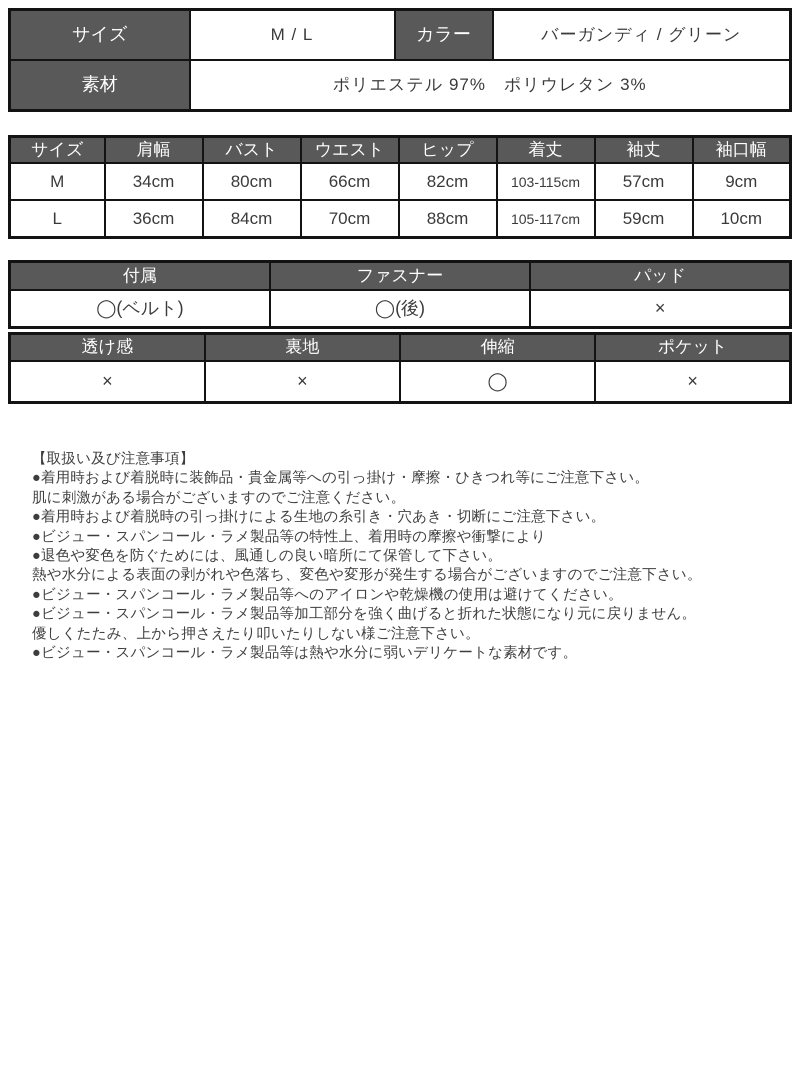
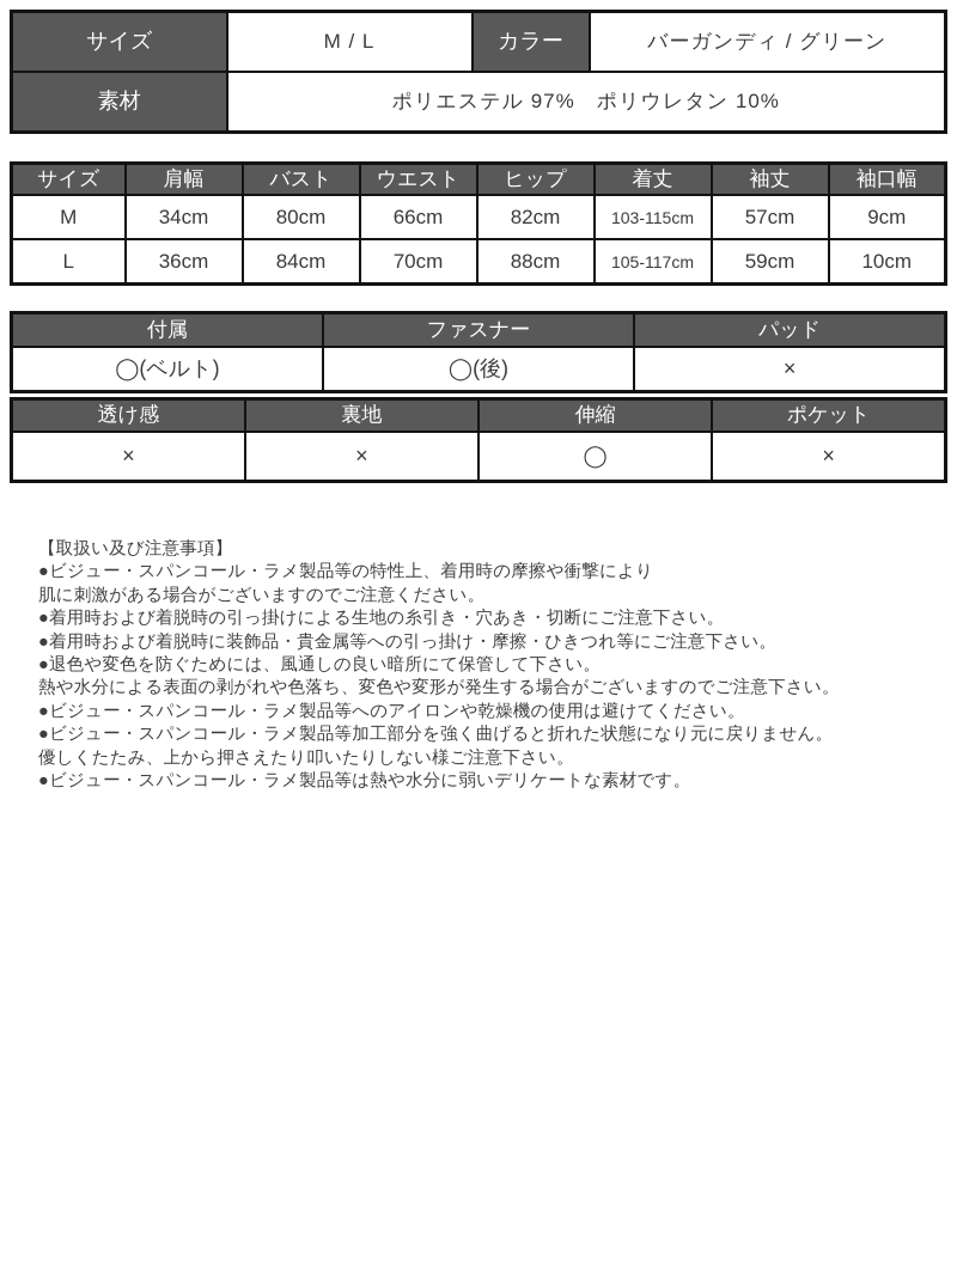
  サイズ	M / L	カラー	バーガンディ / グリーン
- 素材	ポリエステル 97% ポリウレタン 3%
+ 素材	ポリエステル 97% ポリウレタン 10%
  サイズ	肩幅	バスト	ウエスト	ヒップ	着丈	袖丈	袖口幅
  M	34cm	80cm	66cm	82cm	103-115cm	57cm	9cm
  L	36cm	84cm	70cm	88cm	105-117cm	59cm	10cm
  付属	ファスナー	パッド
  ◯(ベルト)	◯(後)	×
  透け感	裏地	伸縮	ポケット
  ×	×	◯	×
  【取扱い及び注意事項】
- ●着用時および着脱時に装飾品・貴金属等への引っ掛け・摩擦・ひきつれ等にご注意下さい。
+ ●ビジュー・スパンコール・ラメ製品等の特性上、着用時の摩擦や衝撃により
  肌に刺激がある場合がございますのでご注意ください。
  ●着用時および着脱時の引っ掛けによる生地の糸引き・穴あき・切断にご注意下さい。
- ●ビジュー・スパンコール・ラメ製品等の特性上、着用時の摩擦や衝撃により
+ ●着用時および着脱時に装飾品・貴金属等への引っ掛け・摩擦・ひきつれ等にご注意下さい。
  ●退色や変色を防ぐためには、風通しの良い暗所にて保管して下さい。
  熱や水分による表面の剥がれや色落ち、変色や変形が発生する場合がございますのでご注意下さい。
  ●ビジュー・スパンコール・ラメ製品等へのアイロンや乾燥機の使用は避けてください。
  ●ビジュー・スパンコール・ラメ製品等加工部分を強く曲げると折れた状態になり元に戻りません。
  優しくたたみ、上から押さえたり叩いたりしない様ご注意下さい。
  ●ビジュー・スパンコール・ラメ製品等は熱や水分に弱いデリケートな素材です。
